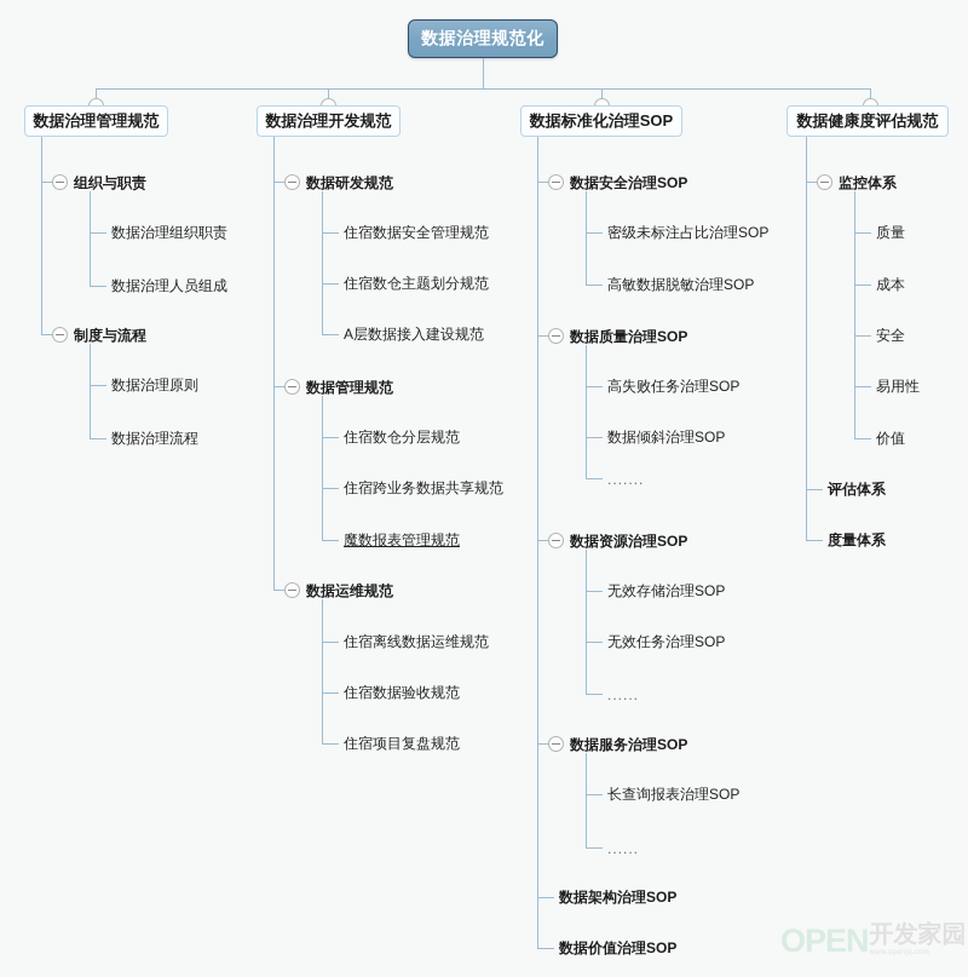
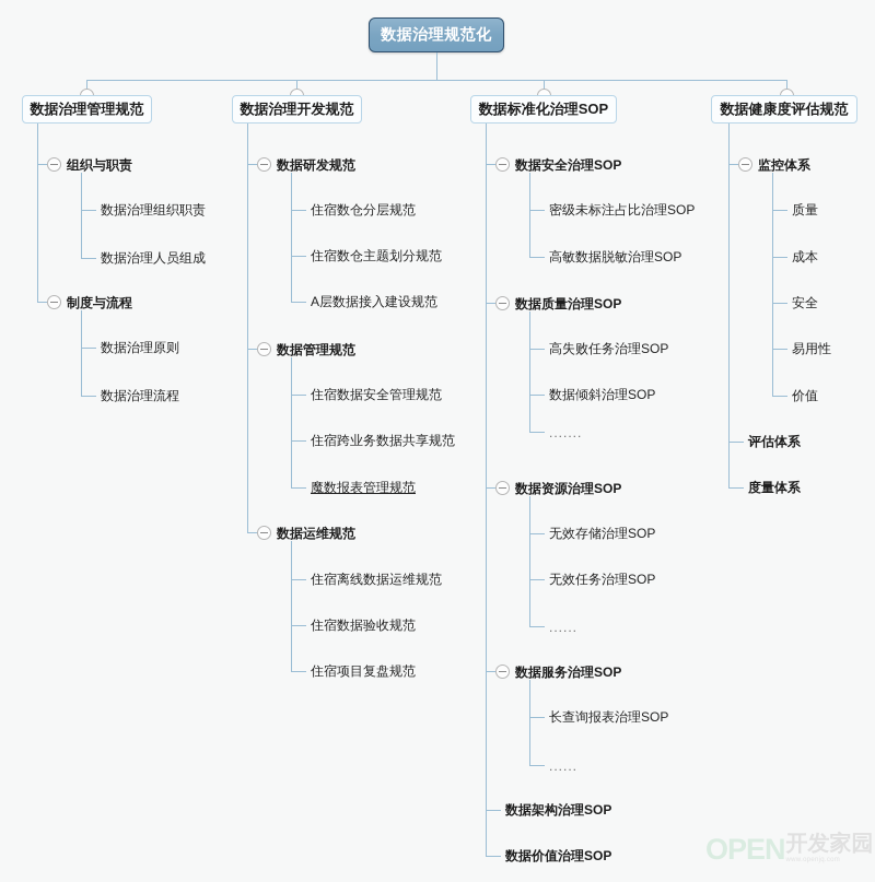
  数据治理规范化
  数据治理管理规范
  数据治理开发规范
  数据标准化治理SOP
  数据健康度评估规范
  组织与职责
  数据治理组织职责
  数据治理人员组成
  制度与流程
  数据治理原则
  数据治理流程
  数据研发规范
- 住宿数据安全管理规范
+ 住宿数仓分层规范
  住宿数仓主题划分规范
  A层数据接入建设规范
  数据管理规范
- 住宿数仓分层规范
+ 住宿数据安全管理规范
  住宿跨业务数据共享规范
  魔数报表管理规范
  数据运维规范
  住宿离线数据运维规范
  住宿数据验收规范
  住宿项目复盘规范
  数据安全治理SOP
  密级未标注占比治理SOP
  高敏数据脱敏治理SOP
  数据质量治理SOP
  高失败任务治理SOP
  数据倾斜治理SOP
  .......
  数据资源治理SOP
  无效存储治理SOP
  无效任务治理SOP
  ......
  数据服务治理SOP
  长查询报表治理SOP
  ......
  数据架构治理SOP
  数据价值治理SOP
  监控体系
  质量
  成本
  安全
  易用性
  价值
  评估体系
  度量体系
  OPEN
  开发家园
